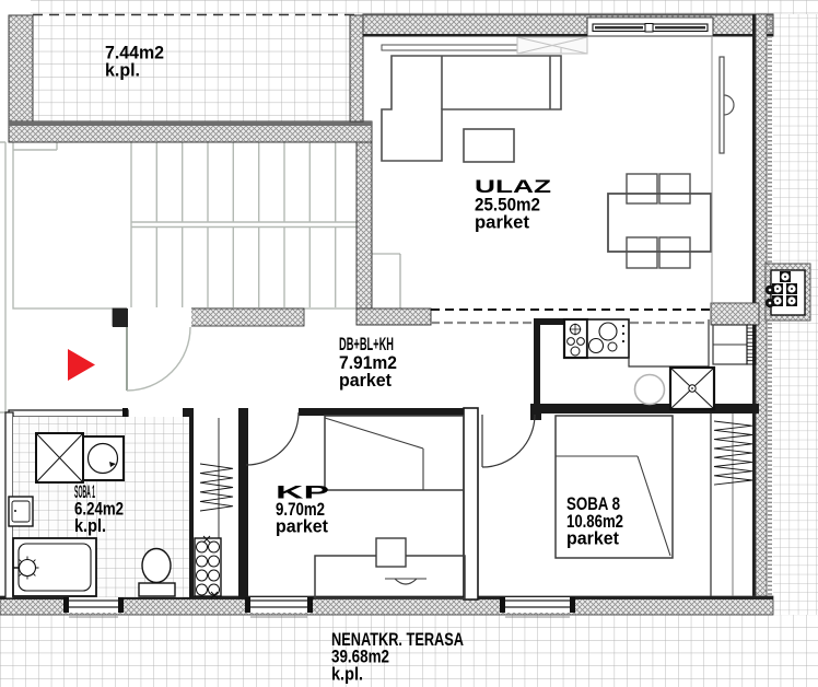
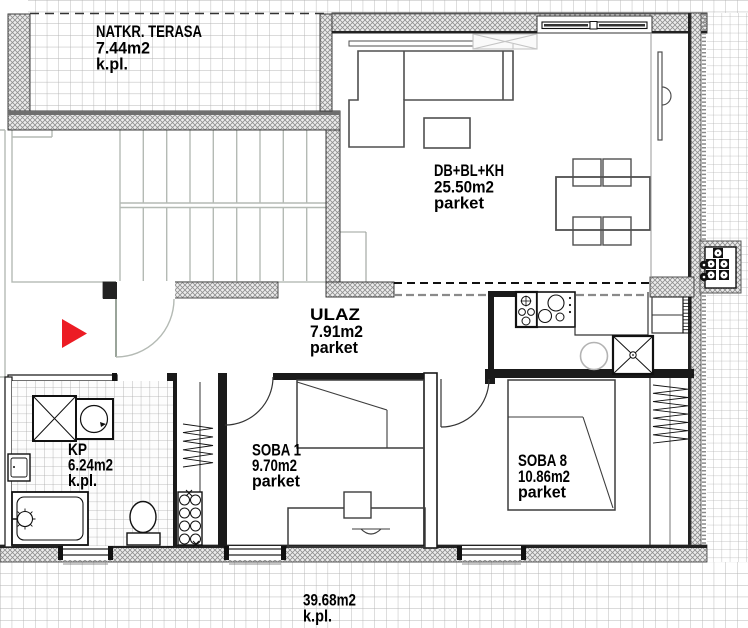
+ NATKR. TERASA
  7.44m2
  k.pl.
- ULAZ
+ DB+BL+KH
  25.50m2
  parket
- DB+BL+KH
+ ULAZ
  7.91m2
  parket
- SOBA 1
+ KP
  6.24m2
  k.pl.
- KP
+ SOBA 1
  9.70m2
  parket
  SOBA 8
  10.86m2
  parket
- NENATKR. TERASA
  39.68m2
  k.pl.
